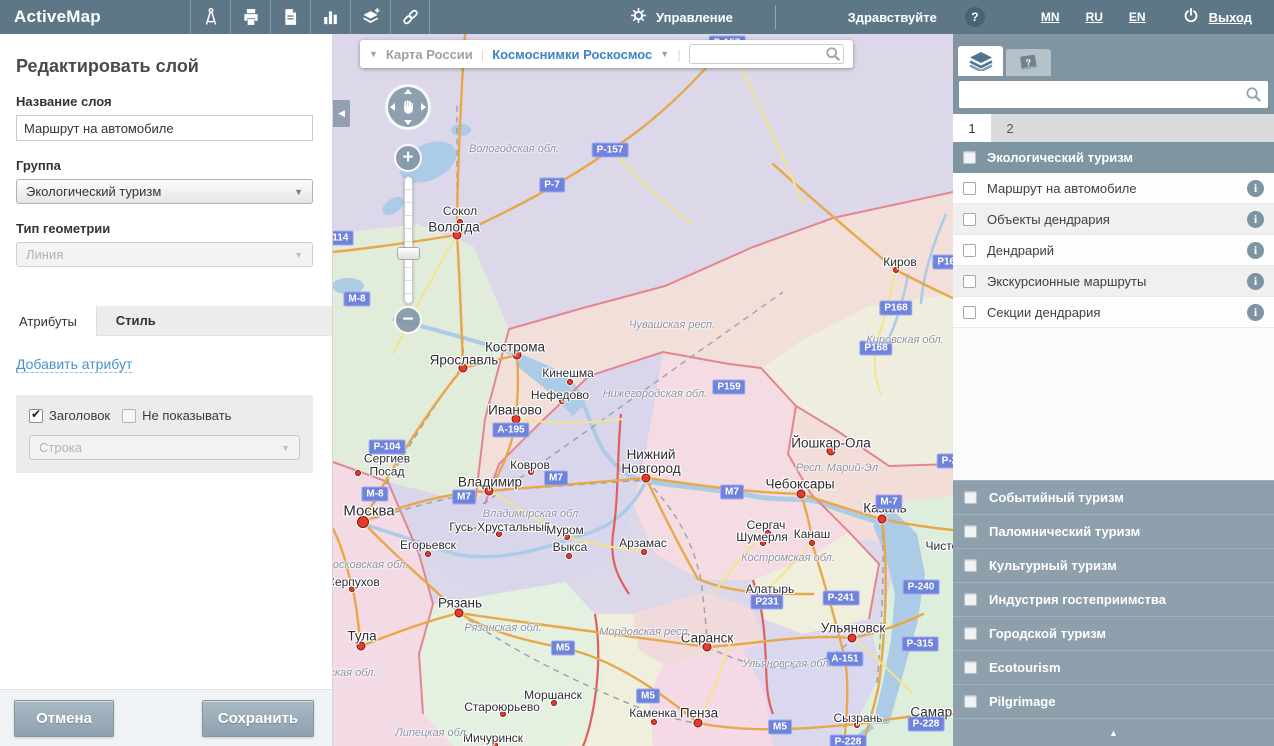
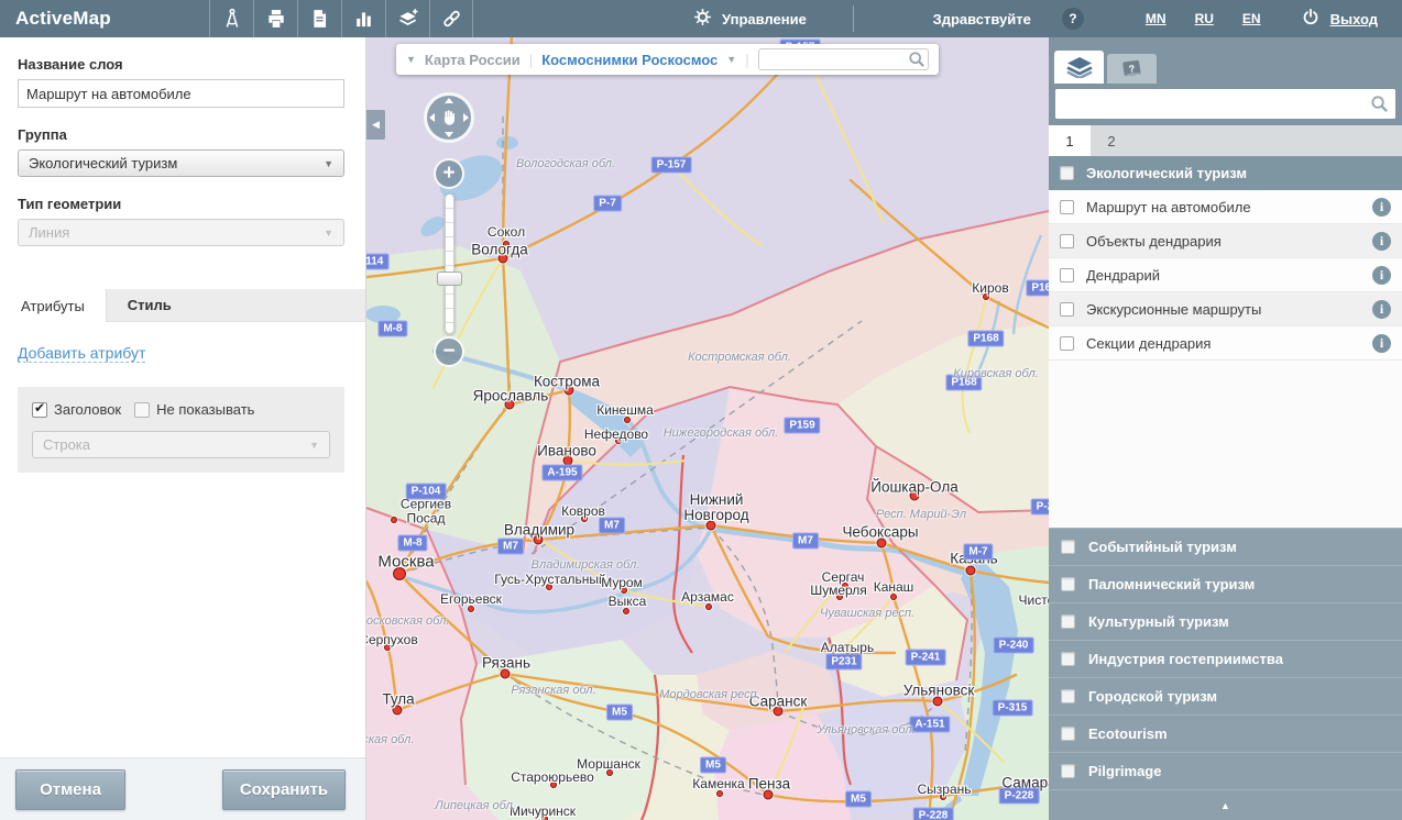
  ActiveMap
  Управление
  Здравствуйте
  ?
  MN
  RU
  EN
  Выход
- Редактировать слой
  Название слоя
  Маршрут на автомобиле
  Группа
  Экологический туризм
  ▼
  Тип геометрии
  Линия
  ▼
  Атрибуты
  Стиль
  Добавить атрибут
  Заголовок
  Не показывать
  Строка
  ▼
  Отмена
  Сохранить
  Москва
  Сокол
  Вологда
  Киров
  Ярославль
  Кострома
  Кинешма
  Нефедово
  Иваново
  Ковров
  Владимир
  Нижний Новгород
  Гусь-Хрустальный
  Муром
  Выкса
  Арзамас
  Сергач
  Егорьевск
  Сергиев Посад
  ерпухов
  Тула
  Рязань
  Моршанск
  Староюрьево
  Мичуринск
  Каменка
  Пенза
  Саранск
  Алатырь
  Ульяновск
  Сызрань
  Самар
  Чебоксары
  Йошкар-Ола
  Шумерля
  Канаш
  Р-157
  Р-7
  М-8
  Р-104
  А-195
  М-8
  М7
  М7
  М7
  М-7
  Р159
  Р168
  Р168
  Р231
  Р-241
  Р-240
  Р-315
  А-151
  М5
  М5
  М5
  Р-228
  Р-228
  Вологодская обл.
- Чувашская респ.
+ Костромская обл.
  Кировская обл.
  Нижегородская обл.
  Владимирская обл.
  Респ. Марий-Эл
  осковская обл.
  Рязанская обл.
  Мордовская респ.
- Костромская обл.
+ Чувашская респ.
  Ульяновская обл.
  Липецкая обл.
  ▼
  Карта России
  |
  Космоснимки Роскосмос
  ▼
  ◀
  +
  −
  1
  2
  Экологический туризм
  Маршрут на автомобиле
  i
  Объекты дендрария
  i
  Дендрарий
  i
  Экскурсионные маршруты
  i
  Секции дендрария
  i
  Событийный туризм
  Паломнический туризм
  Культурный туризм
  Индустрия гостеприимства
  Городской туризм
  Ecotourism
  Pilgrimage
  ▲
